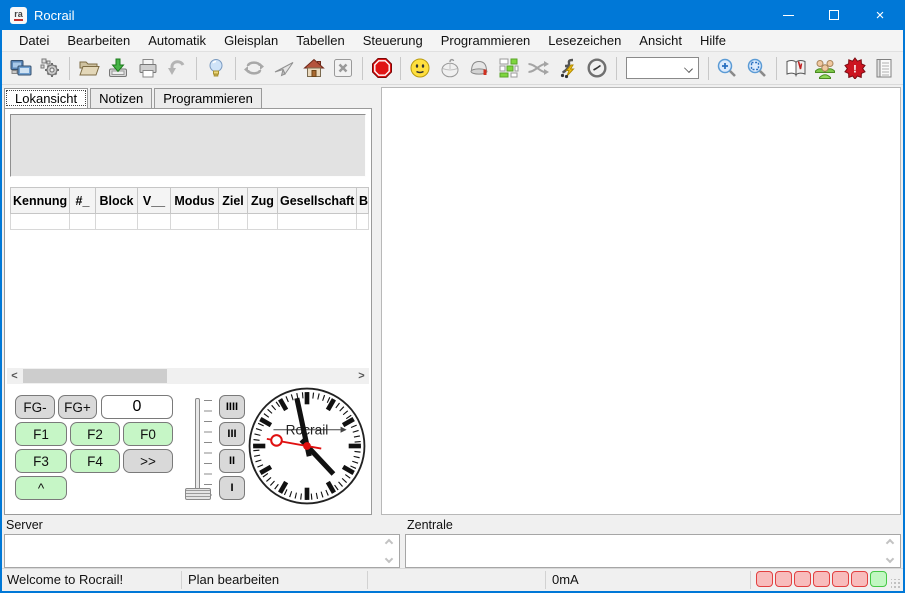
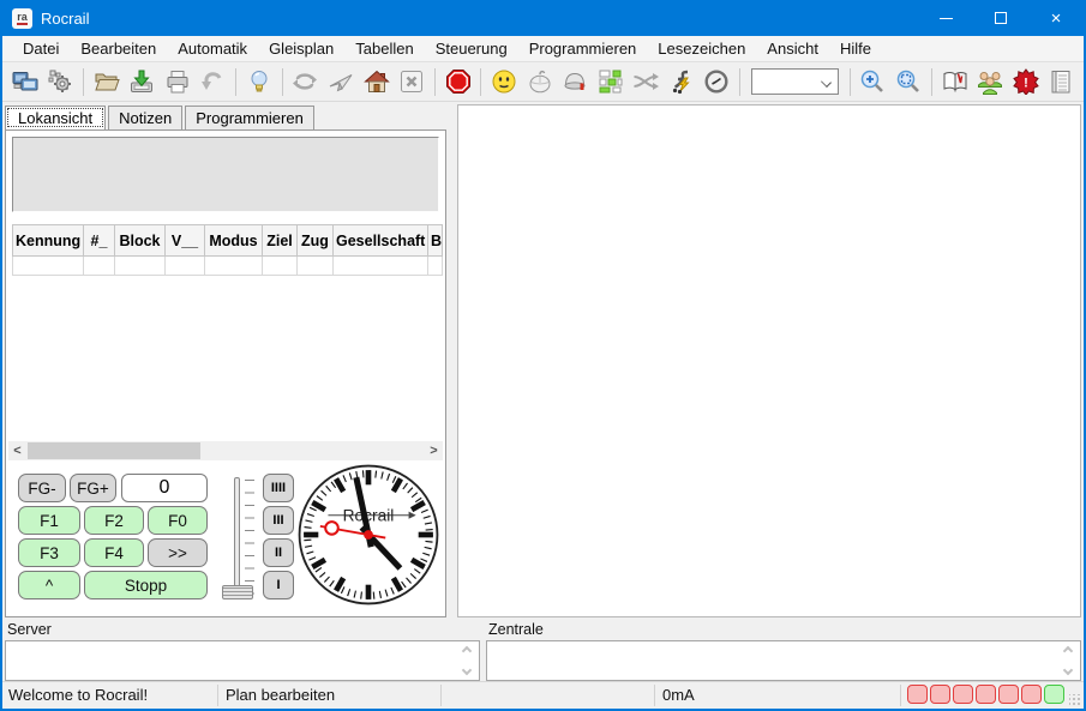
  ra
  Rocrail
  ×
  Datei
  Bearbeiten
  Automatik
  Gleisplan
  Tabellen
  Steuerung
  Programmieren
  Lesezeichen
  Ansicht
  Hilfe
  !
  Lokansicht
  Notizen
  Programmieren
  Kennung	#_	Block	V__	Modus	Ziel	Zug	Gesellschaft	B
  <
  >
  FG-
  FG+
  0
  F1
  F2
  F0
  F3
  F4
  >>
  ^
+ Stopp
  IIII
  III
  II
  I
  Rocrail
  Server
  Zentrale
  Welcome to Rocrail!
  Plan bearbeiten
  0mA
